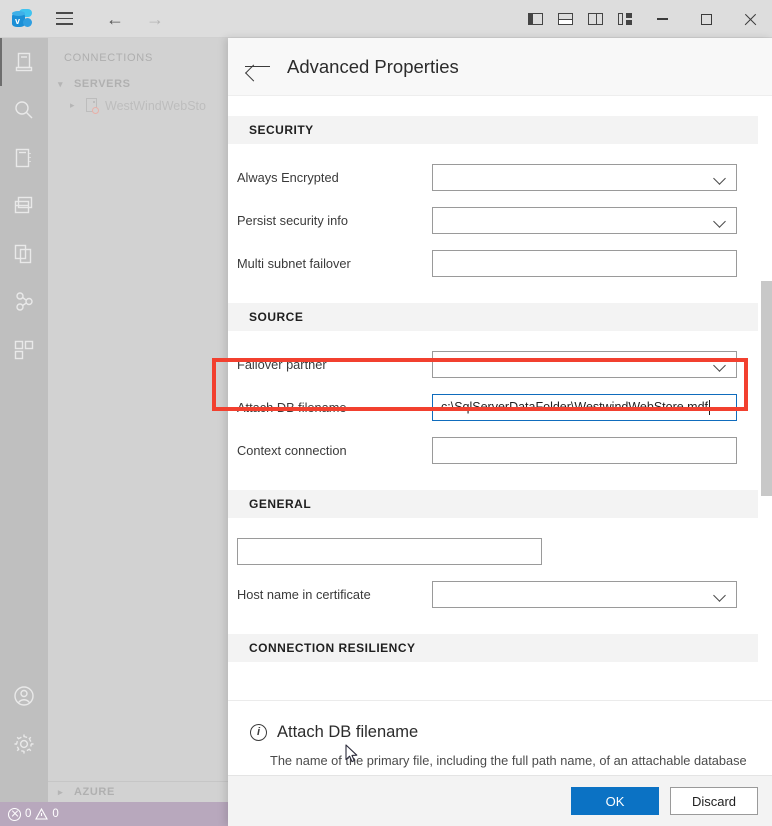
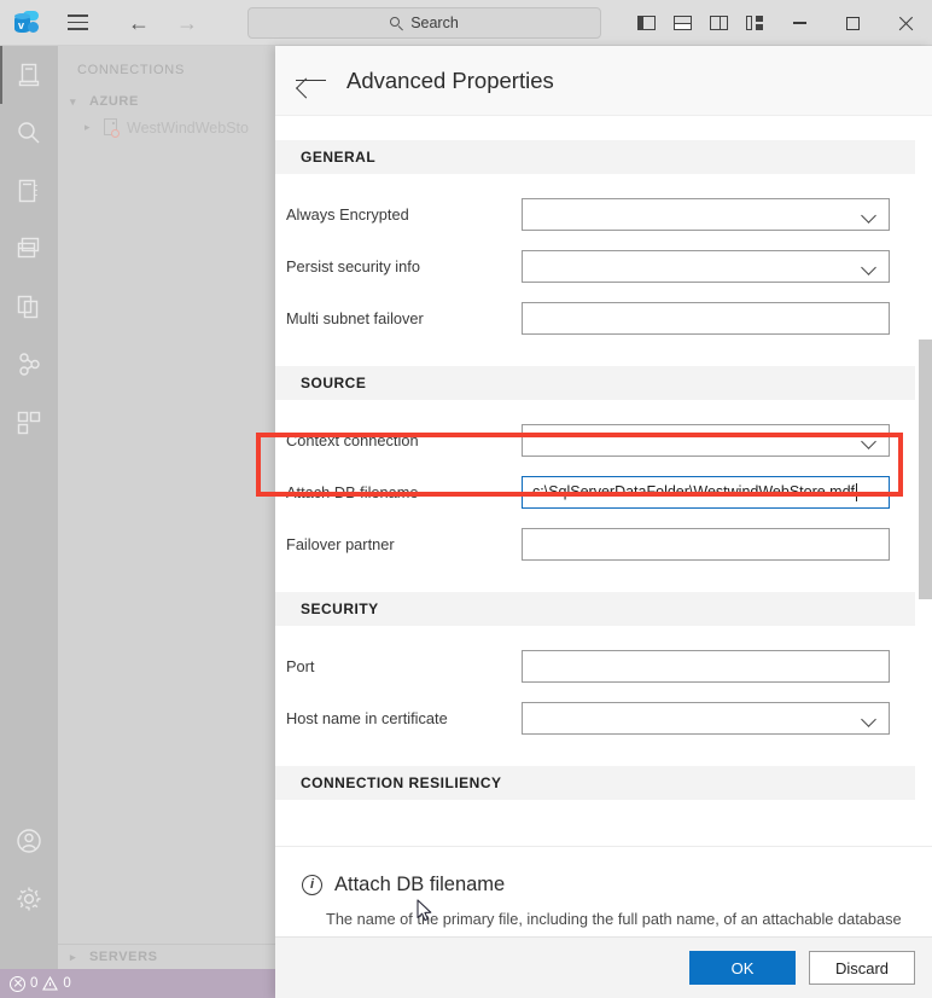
  v
  ←
  →
+ Search
  CONNECTIONS
  ▾
- SERVERS
+ AZURE
  ▸
  ▸
- AZURE
+ SERVERS
  0
  0
  Advanced Properties
- SECURITY
+ GENERAL
  Always Encrypted
  Persist security info
  Multi subnet failover
  SOURCE
- Failover partner
+ Context connection
  Attach DB filename
  c:\SqlServerDataFolder\WestwindWebStore.mdf
- Context connection
+ Failover partner
- GENERAL
+ SECURITY
+ Port
  Host name in certificate
  CONNECTION RESILIENCY
  i
  Attach DB filename
  The name of te primary file, including the full path name, of an attachable database
  OK
  Discard
